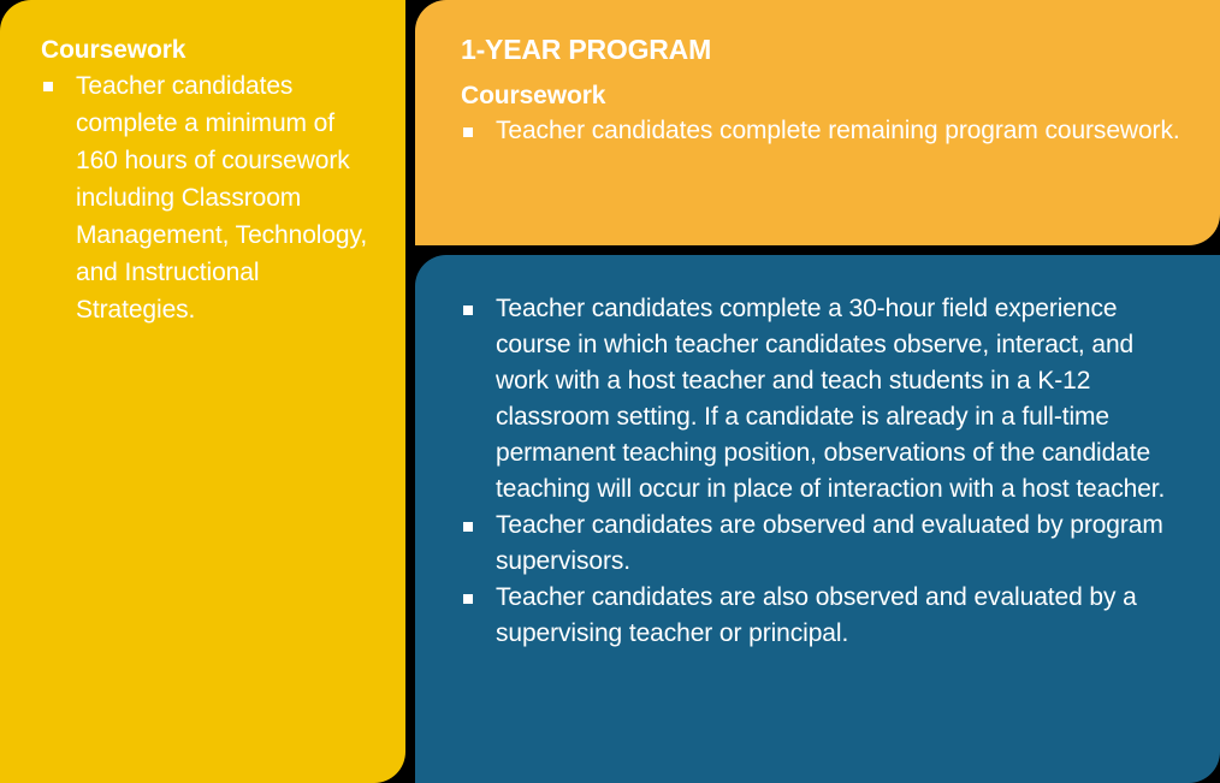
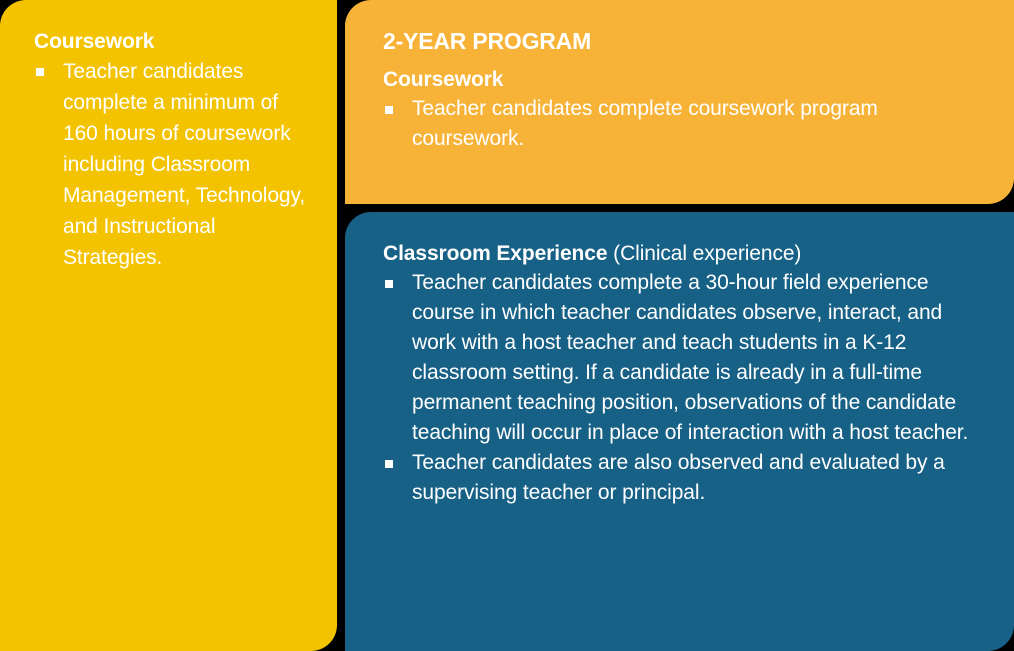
  Coursework
  Teacher candidates complete a minimum of 160 hours of coursework including Classroom Management, Technology, and Instructional Strategies.
- 1-YEAR PROGRAM
+ 2-YEAR PROGRAM
  Coursework
- Teacher candidates complete remaining program coursework.
+ Teacher candidates complete coursework program coursework.
+ Classroom Experience (Clinical experience)
  Teacher candidates complete a 30-hour field experience course in which teacher candidates observe, interact, and work with a host teacher and teach students in a K-12 classroom setting. If a candidate is already in a full-time permanent teaching position, observations of the candidate teaching will occur in place of interaction with a host teacher.
- Teacher candidates are observed and evaluated by program supervisors.
  Teacher candidates are also observed and evaluated by a supervising teacher or principal.
